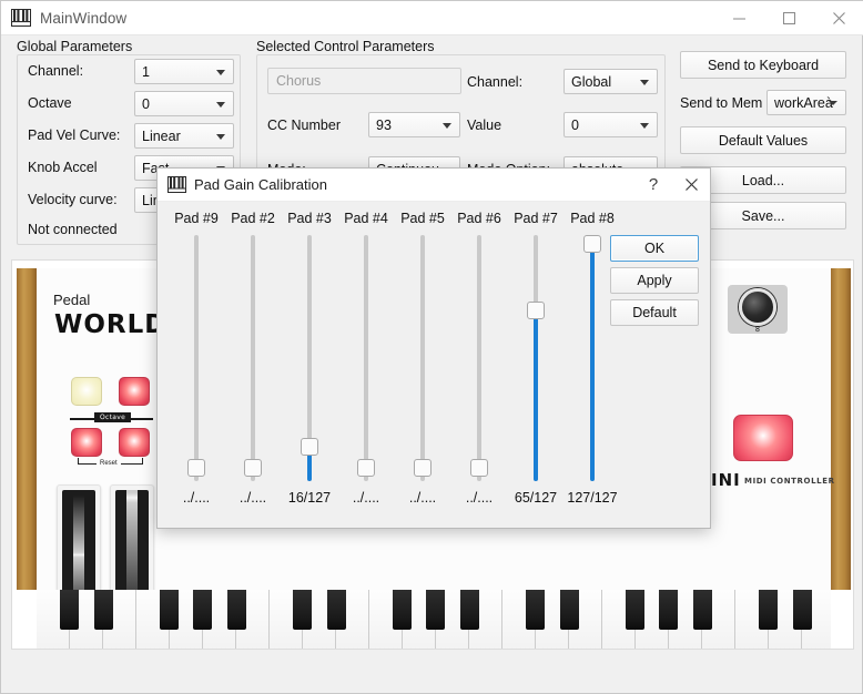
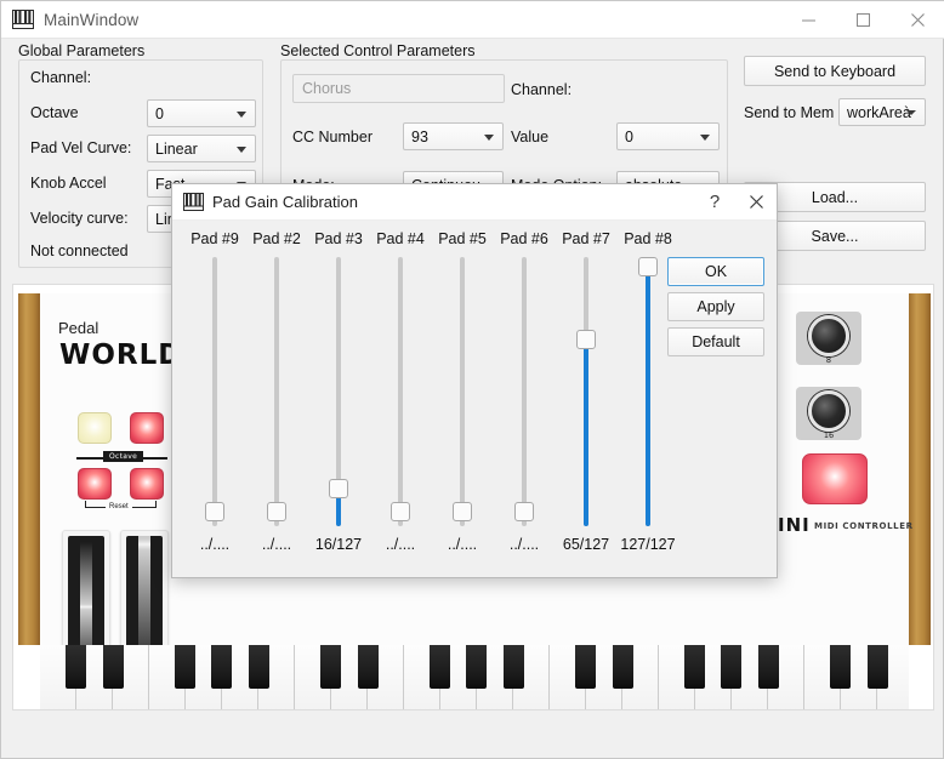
  MainWindow
  Global Parameters
  Channel:
  Octave
  Pad Vel Curve:
  Knob Accel
  Velocity curve:
- 1
  0
  Linear
  Not connected
  Selected Control Parameters
  Chorus
  Channel:
- Global
  CC Number
  93
  Value
  0
  Send to Keyboard
  Send to Mem
  workAreà
- Default Values
  Load...
  Save...
  Pedal
  8
+ 16
  INI
  MIDI CONTROLLER
  Pad Gain Calibration
  ?
  Pad #9
  ../....
  Pad #2
  ../....
  Pad #3
  16/127
  Pad #4
  ../....
  Pad #5
  ../....
  Pad #6
  ../....
  Pad #7
  65/127
  Pad #8
  127/127
  OK
  Apply
  Default
